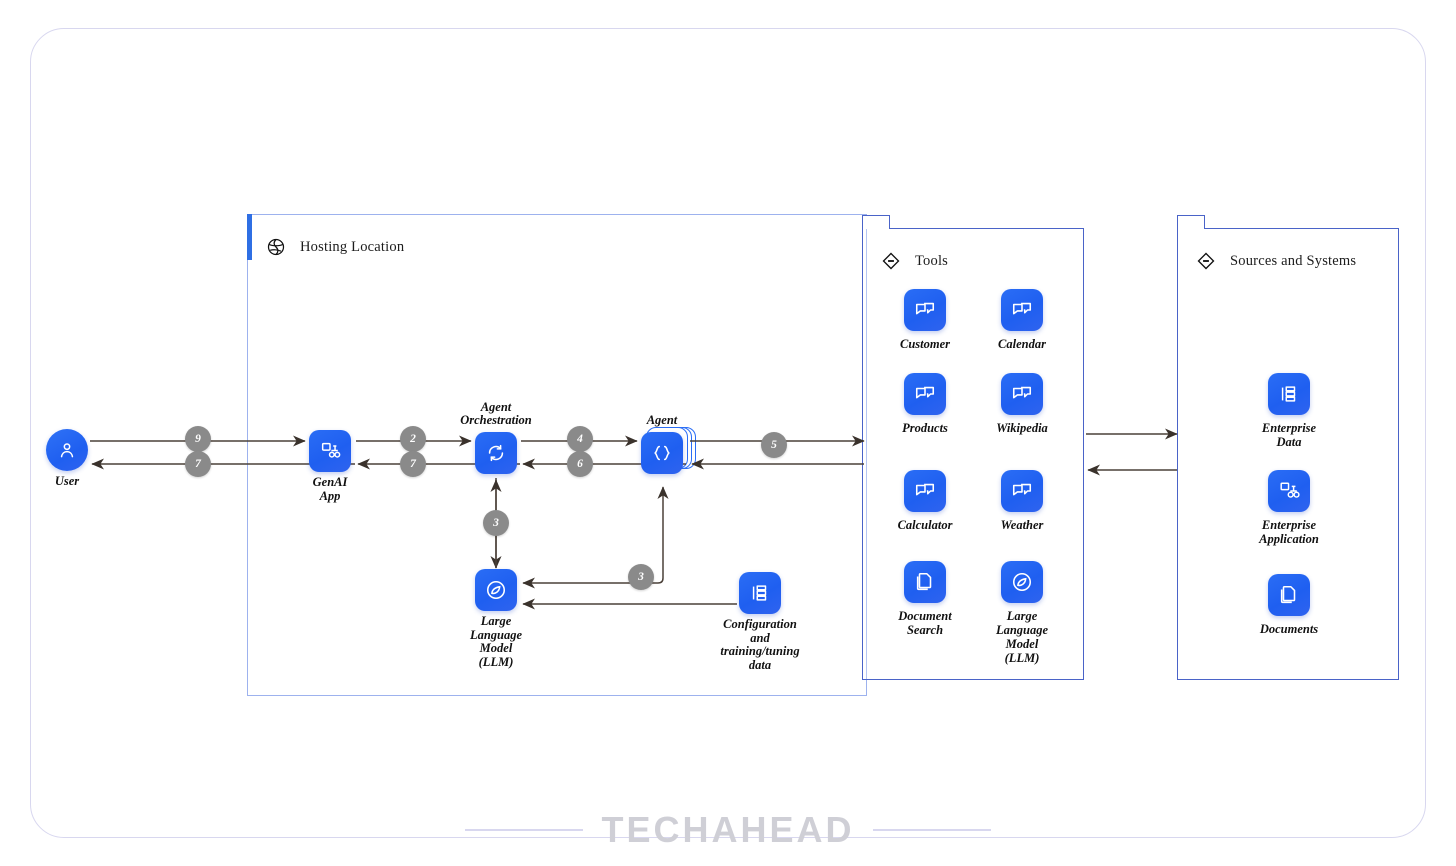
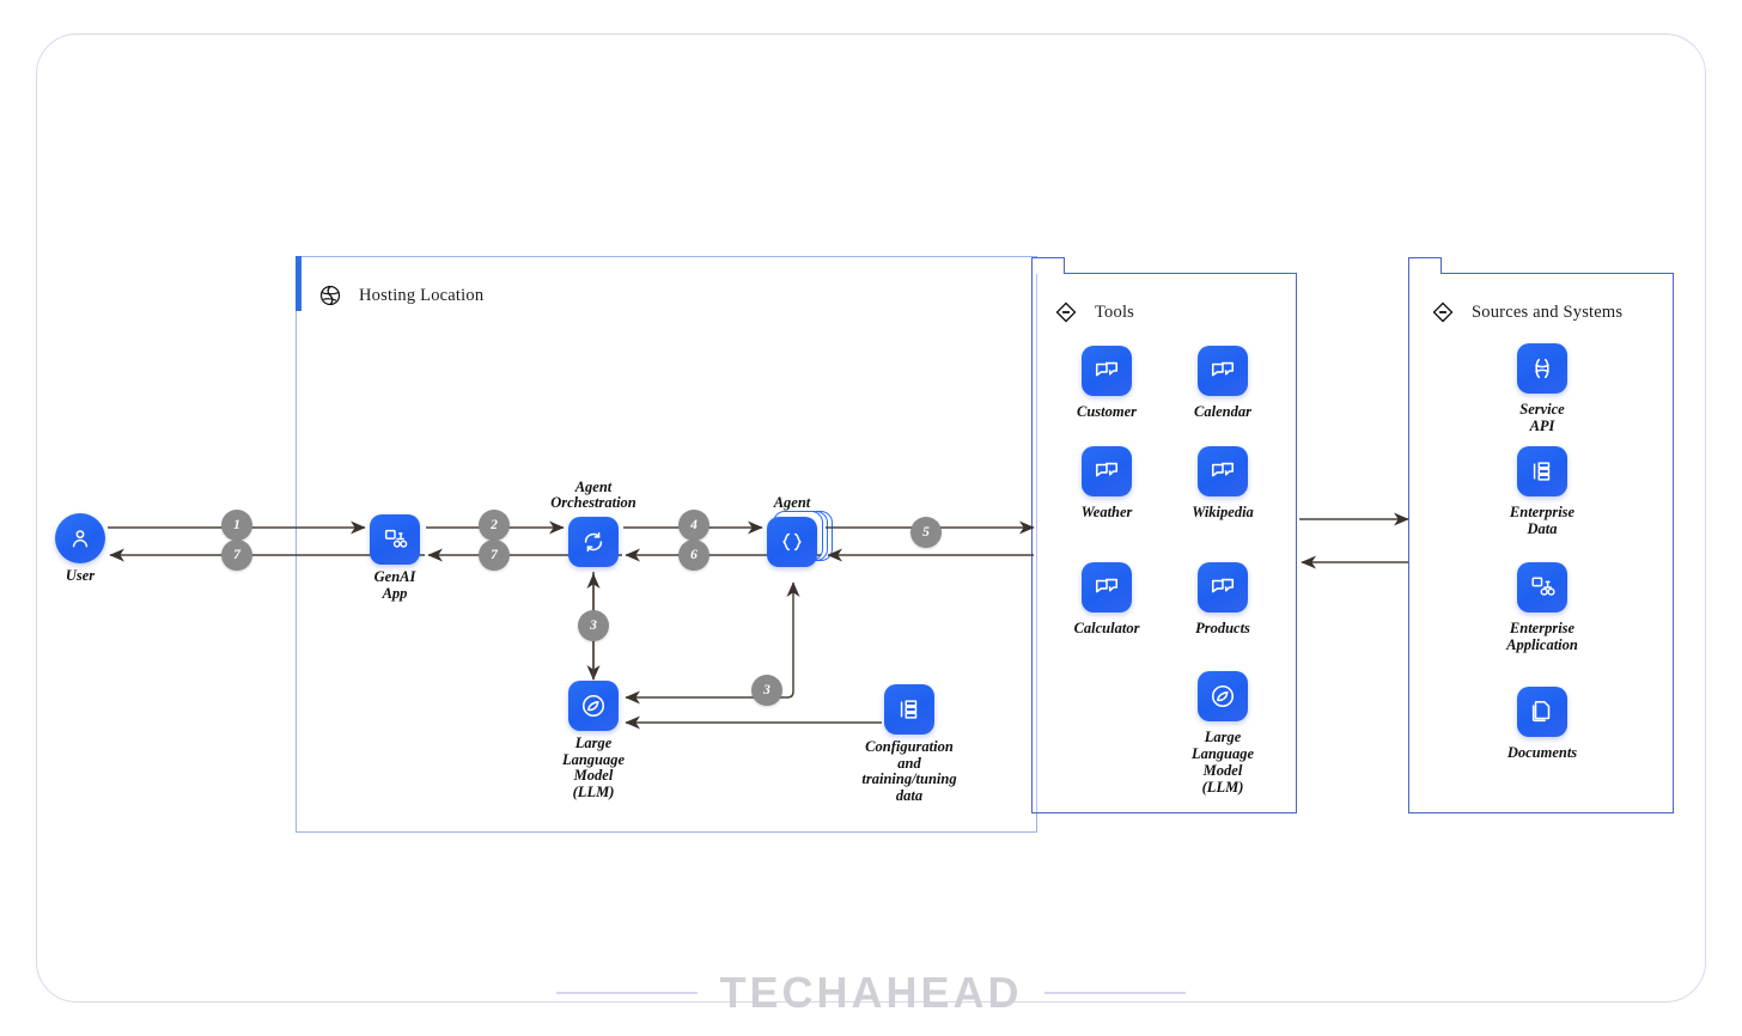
  Hosting Location
  Tools
  Customer
  Calendar
- Products
+ Weather
  Wikipedia
  Calculator
- Weather
+ Products
- Document
- Search
  Large
  Language
  Model
  (LLM)
  Sources and Systems
+ Service
+ API
  Enterprise
  Data
  Enterprise
  Application
  Documents
- 9
+ 1
  7
  2
  7
  4
  6
  5
  3
  3
  User
  GenAI
  App
  Agent
  Orchestration
  Agent
  Large
  Language
  Model
  (LLM)
  Configuration
  and
  training/tuning
  data
  TECHAHEAD
